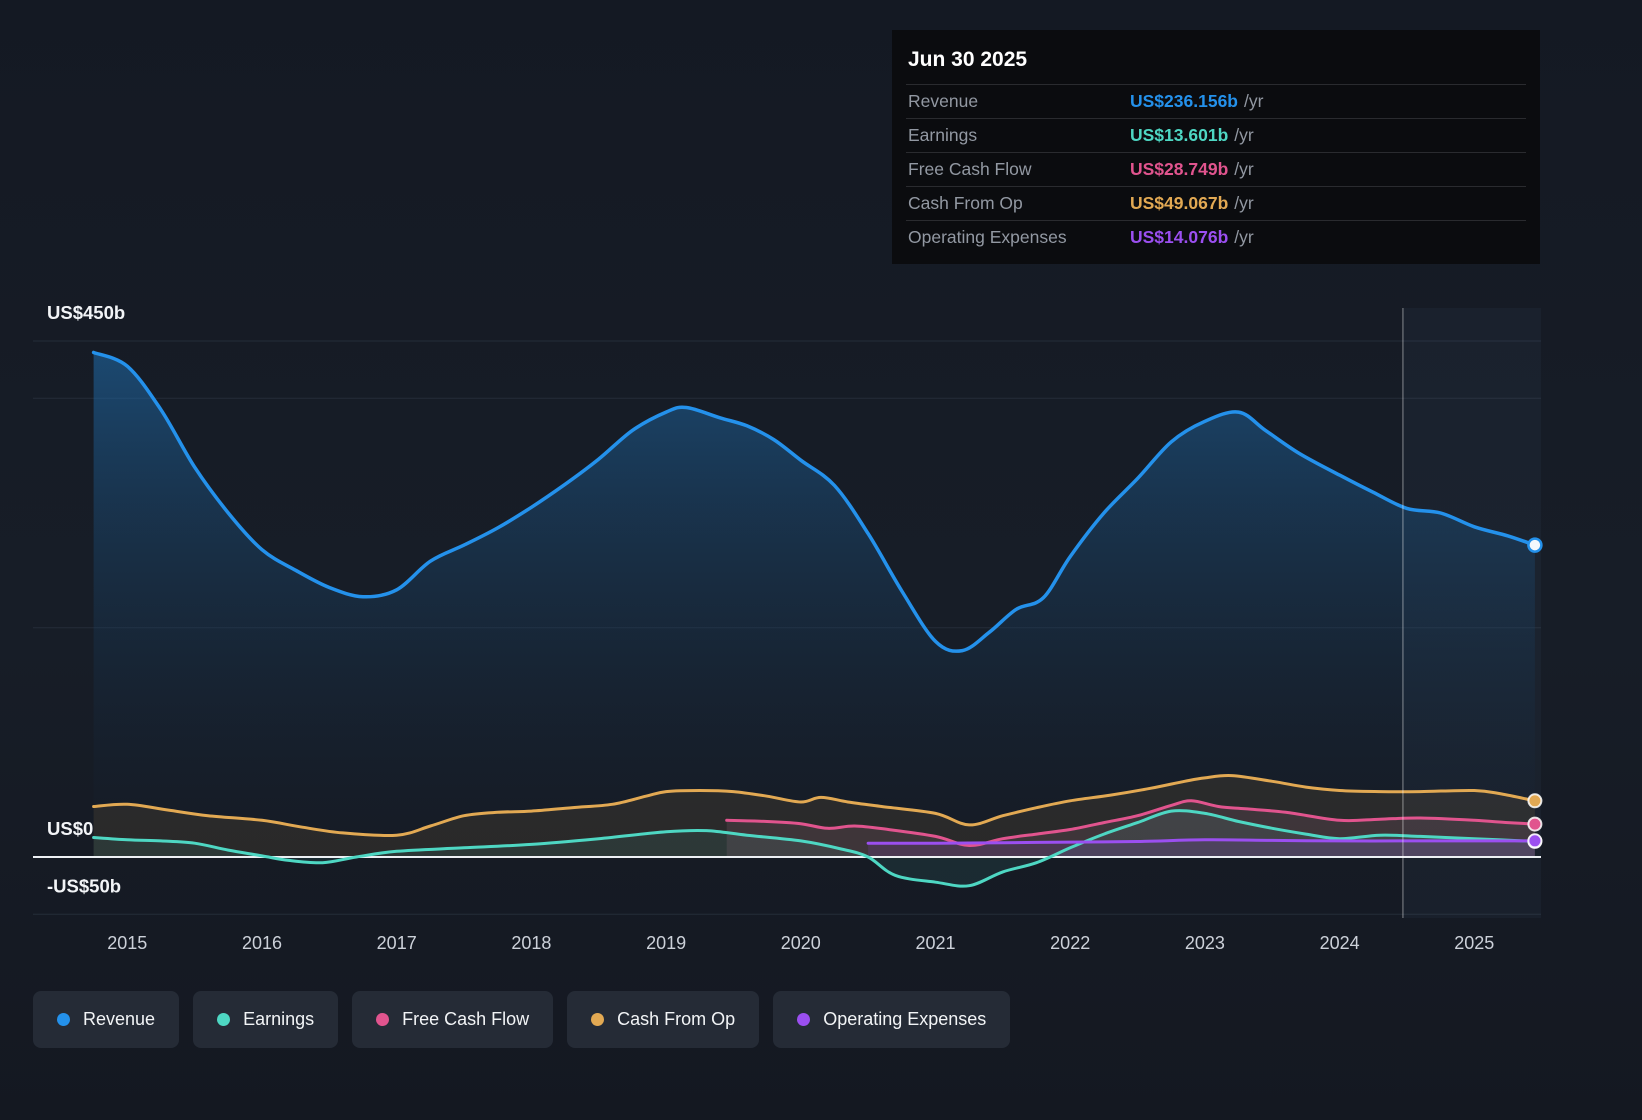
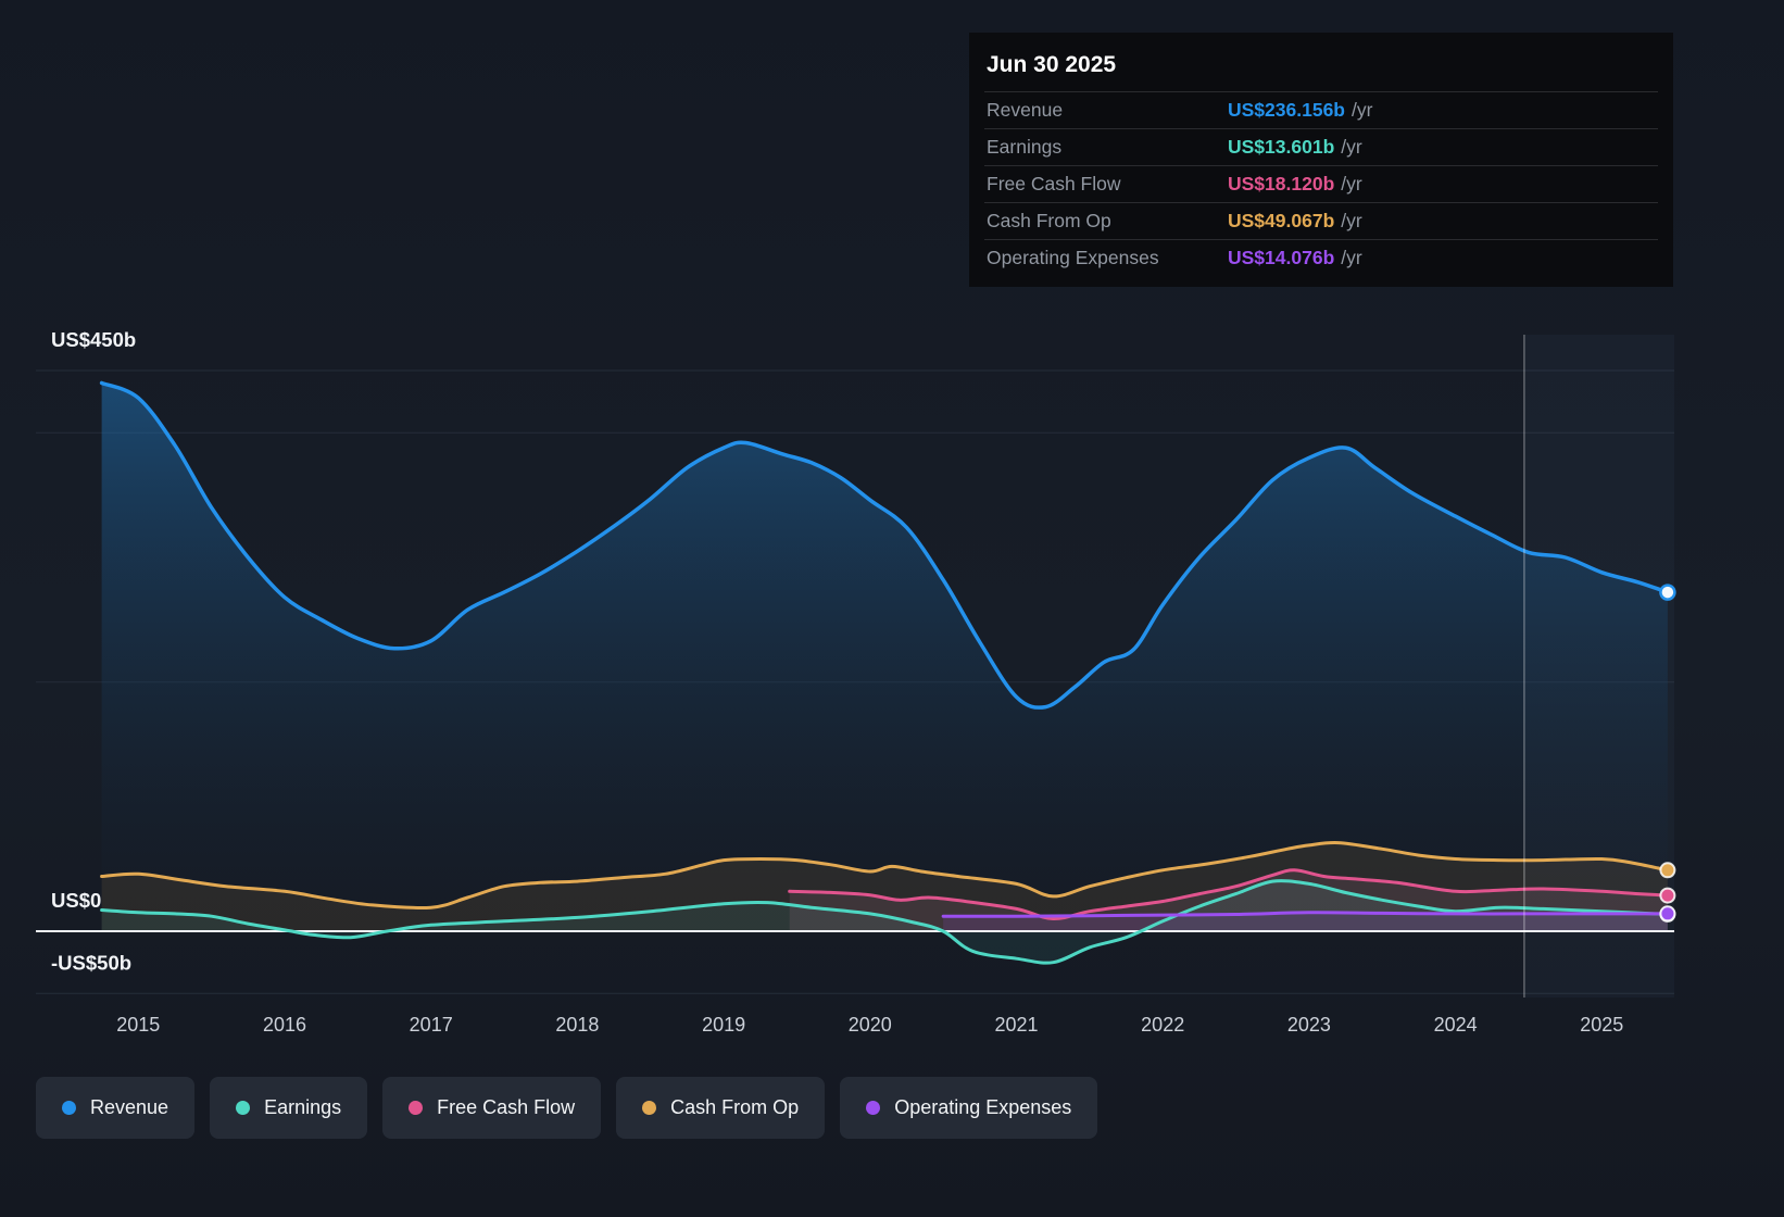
  US$450b
  US$0
  -US$50b
  2015
  2016
  2017
  2018
  2019
  2020
  2021
  2022
  2023
  2024
  2025
  Jun 30 2025
  Revenue
  US$236.156b /yr
  Earnings
  US$13.601b /yr
  Free Cash Flow
- US$28.749b /yr
+ US$18.120b /yr
  Cash From Op
  US$49.067b /yr
  Operating Expenses
  US$14.076b /yr
  Revenue
  Earnings
  Free Cash Flow
  Cash From Op
  Operating Expenses
